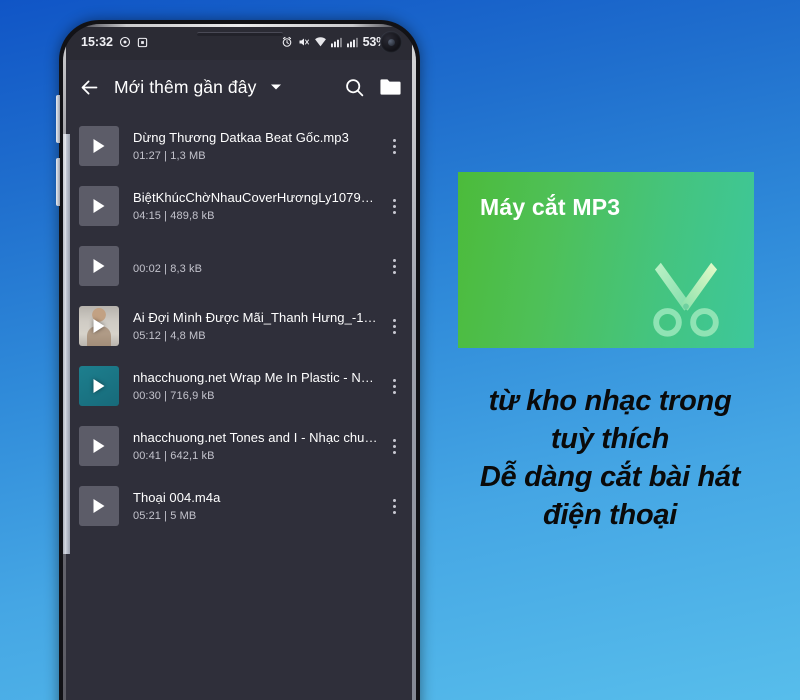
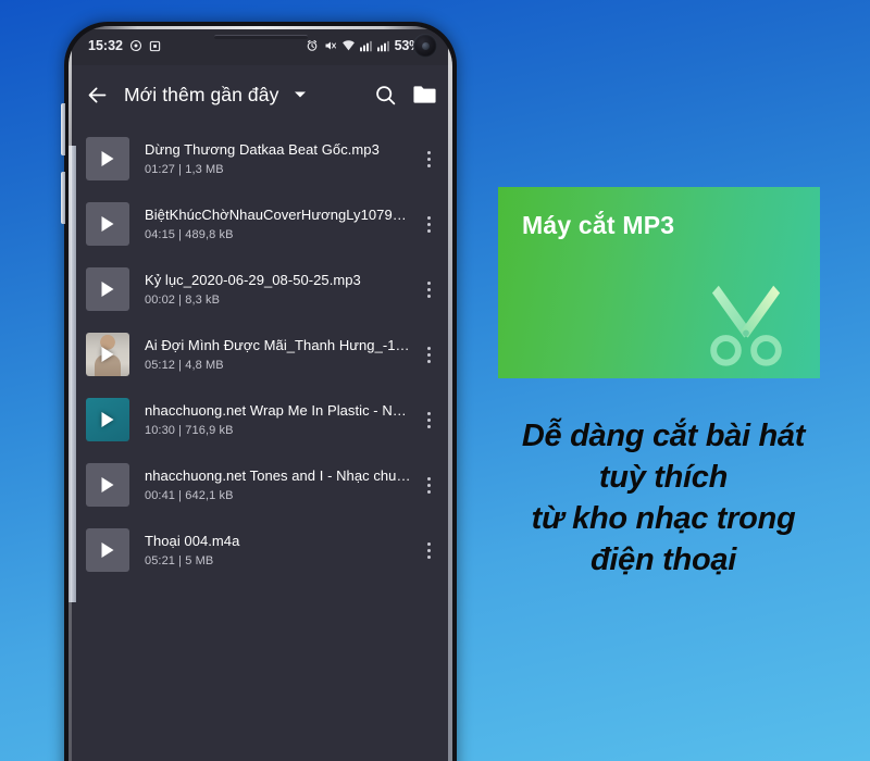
  15:32
  Mới thêm gần đây
  Dừng Thương Datkaa Beat Gốc.mp3
  01:27 | 1,3 MB
  BiệtKhúcChờNhauCoverHươngLy1079247
  04:15 | 489,8 kB
+ Kỷ lục_2020-06-29_08-50-25.mp3
  00:02 | 8,3 kB
  Ai Đợi Mình Được Mãi_Thanh Hưng_-107
  05:12 | 4,8 MB
  nhacchuong.net Wrap Me In Plastic - Nhạc
- 00:30 | 716,9 kB
+ 10:30 | 716,9 kB
  nhacchuong.net Tones and I - Nhạc chuôn
  00:41 | 642,1 kB
  Thoại 004.m4a
  05:21 | 5 MB
  Máy cắt MP3
- từ kho nhạc trong
+ Dễ dàng cắt bài hát
  tuỳ thích
- Dễ dàng cắt bài hát
+ từ kho nhạc trong
  điện thoại
